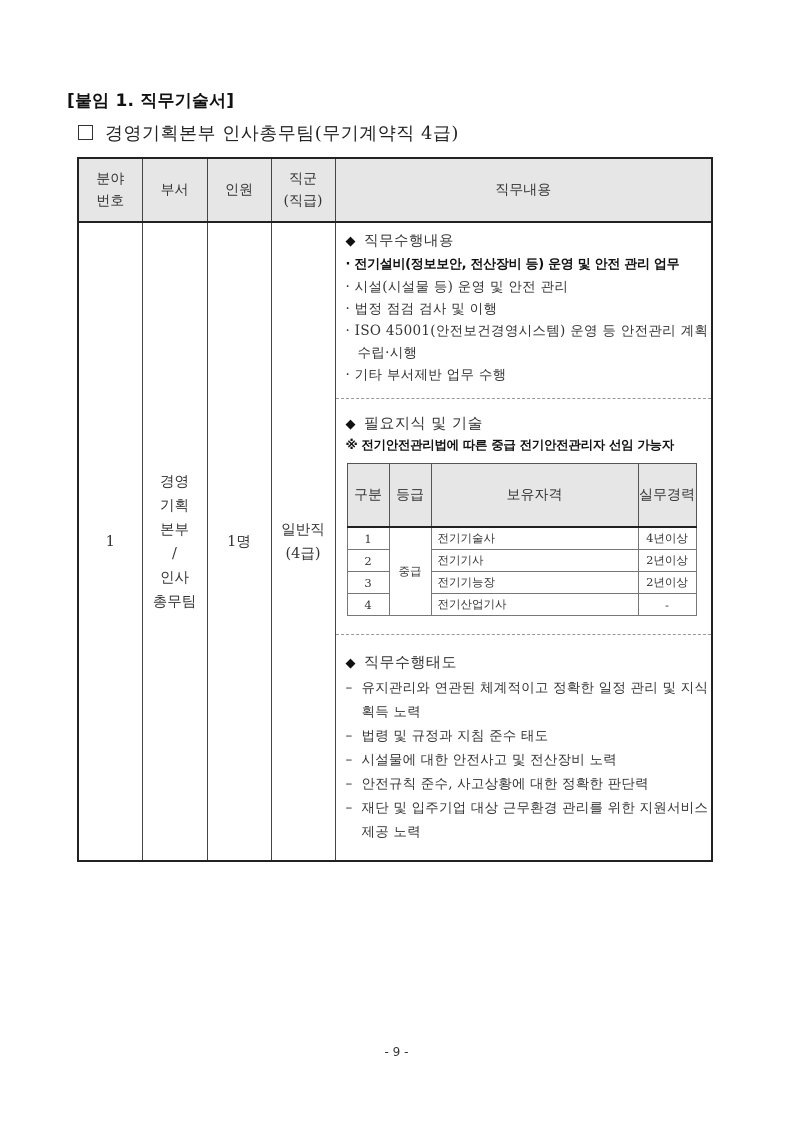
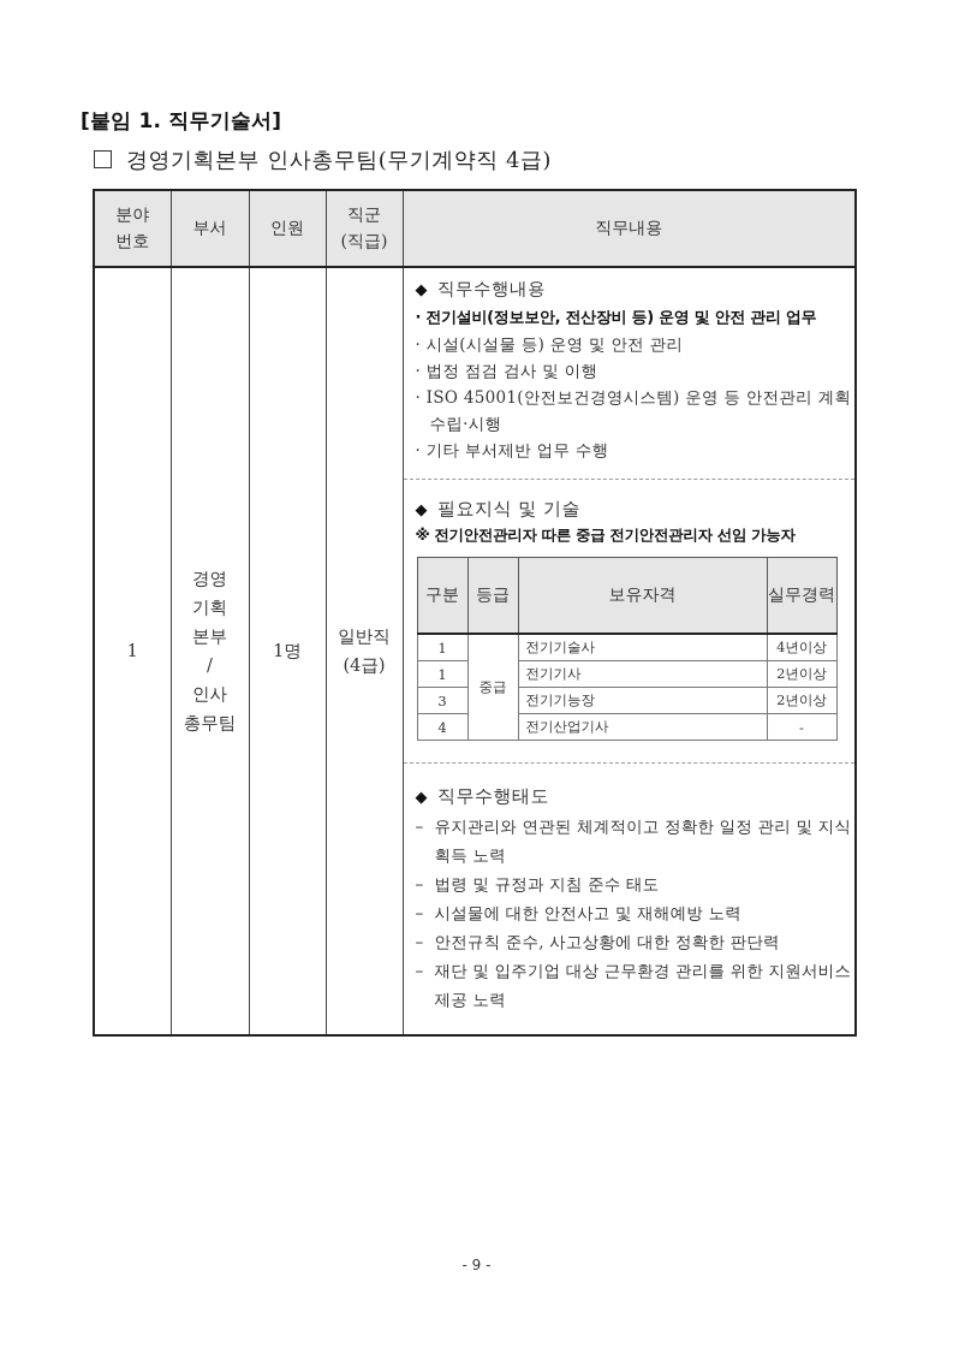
  [붙임 1. 직무기술서]
  경영기획본부 인사총무팀(무기계약직 4급)
  분야 번호	부서	인원	직군 (직급)	직무내용
- 1	경영 기획 본부 / 인사 총무팀	1명	일반직 (4급)	◆ 직무수행내용 · 전기설비(정보보안, 전산장비 등) 운영 및 안전 관리 업무 · 시설(시설물 등) 운영 및 안전 관리 · 법정 점검 검사 및 이행 · ISO 45001(안전보건경영시스템) 운영 등 안전관리 계획 수립·시행 · 기타 부서제반 업무 수행 ◆ 필요지식 및 기술 ※ 전기안전관리법에 따른 중급 전기안전관리자 선임 가능자
+ 1	경영 기획 본부 / 인사 총무팀	1명	일반직 (4급)	◆ 직무수행내용 · 전기설비(정보보안, 전산장비 등) 운영 및 안전 관리 업무 · 시설(시설물 등) 운영 및 안전 관리 · 법정 점검 검사 및 이행 · ISO 45001(안전보건경영시스템) 운영 등 안전관리 계획 수립·시행 · 기타 부서제반 업무 수행 ◆ 필요지식 및 기술 ※ 전기안전관리자 따른 중급 전기안전관리자 선임 가능자
  구분	등급	보유자격	실무경력
  1	중급	전기기술사	4년이상
- 2	전기기사	2년이상
+ 1	전기기사	2년이상
  3	전기기능장	2년이상
  4	전기산업기사	-
- 				◆ 직무수행태도 – 유지관리와 연관된 체계적이고 정확한 일정 관리 및 지식 획득 노력 – 법령 및 규정과 지침 준수 태도 – 시설물에 대한 안전사고 및 전산장비 노력 – 안전규칙 준수, 사고상황에 대한 정확한 판단력 – 재단 및 입주기업 대상 근무환경 관리를 위한 지원서비스 제공 노력
+ 				◆ 직무수행태도 – 유지관리와 연관된 체계적이고 정확한 일정 관리 및 지식 획득 노력 – 법령 및 규정과 지침 준수 태도 – 시설물에 대한 안전사고 및 재해예방 노력 – 안전규칙 준수, 사고상황에 대한 정확한 판단력 – 재단 및 입주기업 대상 근무환경 관리를 위한 지원서비스 제공 노력
  - 9 -
